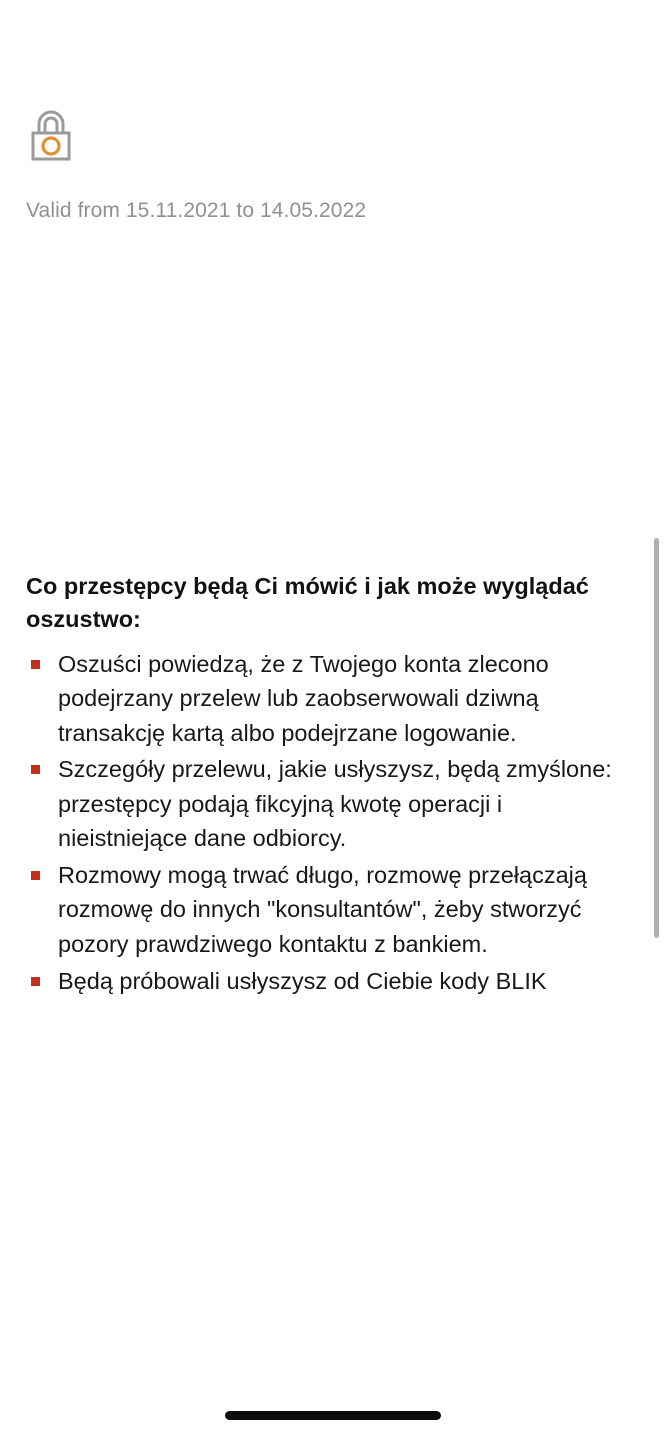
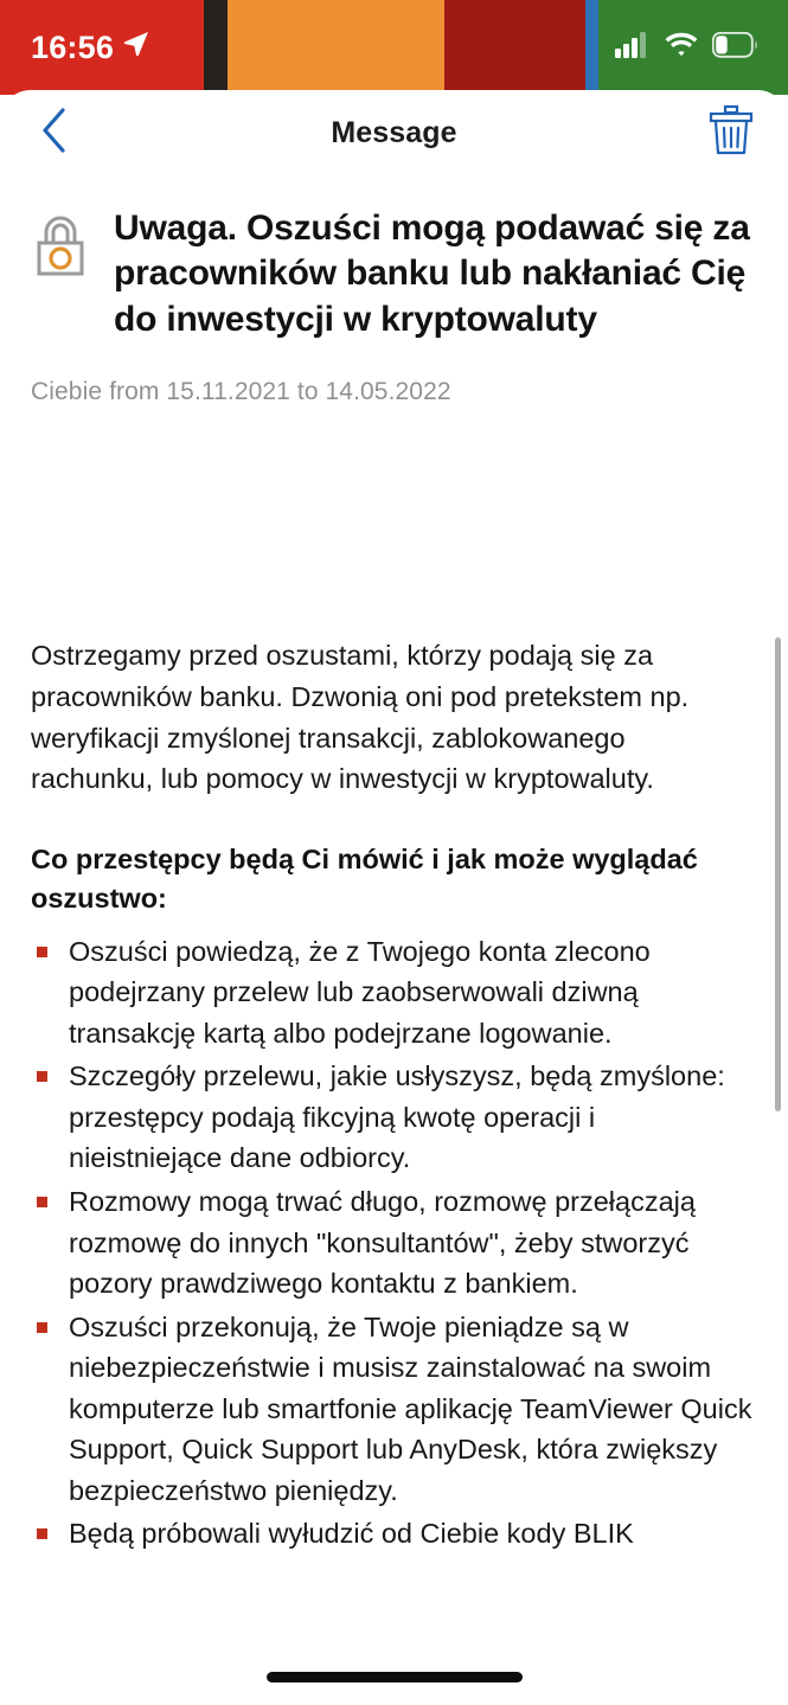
+ 16:56
+ Message
+ Uwaga. Oszuści mogą podawać się za pracowników banku lub nakłaniać Cię do inwestycji w kryptowaluty
- Valid from 15.11.2021 to 14.05.2022
+ Ciebie from 15.11.2021 to 14.05.2022
+ Ostrzegamy przed oszustami, którzy podają się za pracowników banku. Dzwonią oni pod pretekstem np. weryfikacji zmyślonej transakcji, zablokowanego rachunku, lub pomocy w inwestycji w kryptowaluty.
  Co przestępcy będą Ci mówić i jak może wyglądać oszustwo:
  Oszuści powiedzą, że z Twojego konta zlecono podejrzany przelew lub zaobserwowali dziwną transakcję kartą albo podejrzane logowanie.
  Szczegóły przelewu, jakie usłyszysz, będą zmyślone: przestępcy podają fikcyjną kwotę operacji i nieistniejące dane odbiorcy.
  Rozmowy mogą trwać długo, rozmowę przełączają rozmowę do innych "konsultantów", żeby stworzyć pozory prawdziwego kontaktu z bankiem.
+ Oszuści przekonują, że Twoje pieniądze są w niebezpieczeństwie i musisz zainstalować na swoim komputerze lub smartfonie aplikację TeamViewer Quick Support, Quick Support lub AnyDesk, która zwiększy bezpieczeństwo pieniędzy.
- Będą próbowali usłyszysz od Ciebie kody BLIK
+ Będą próbowali wyłudzić od Ciebie kody BLIK
